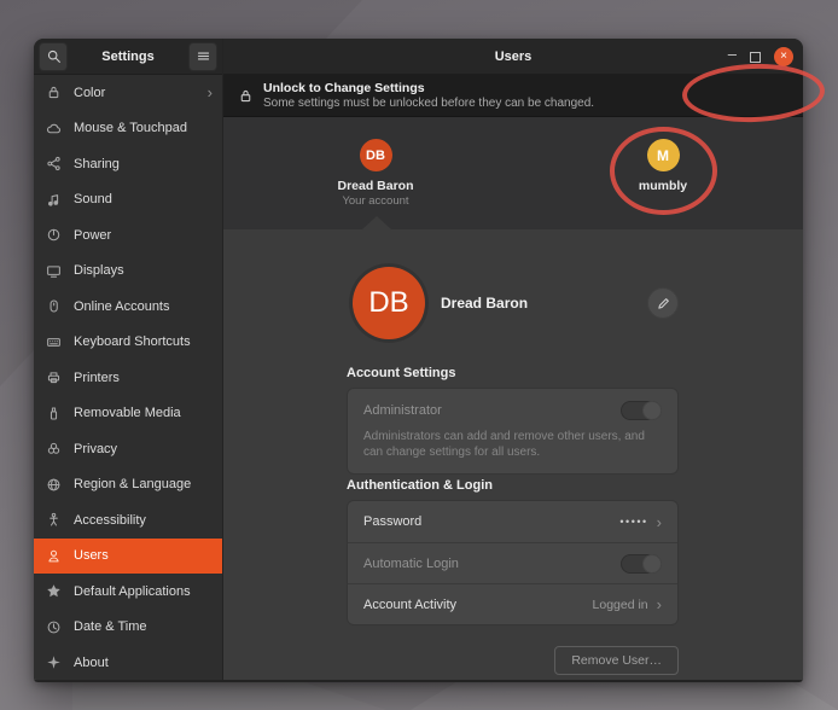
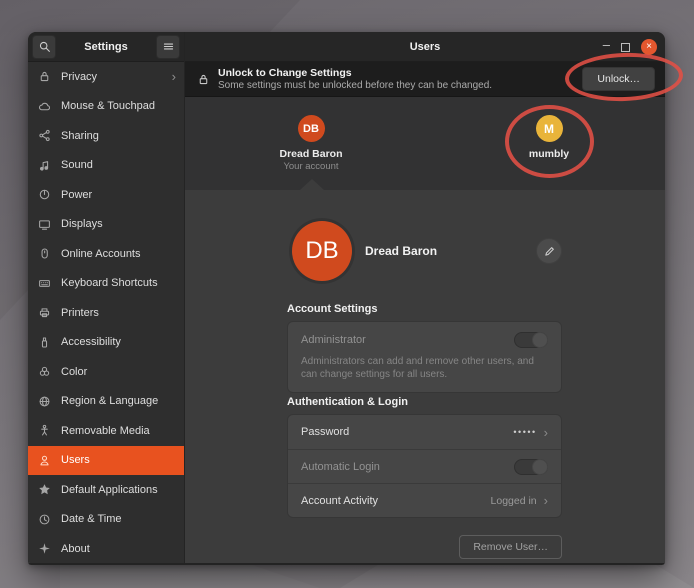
  Settings
- Color
+ Privacy
  ›
  Mouse & Touchpad
  Sharing
  Sound
  Power
  Displays
  Online Accounts
  Keyboard Shortcuts
  Printers
- Removable Media
+ Accessibility
- Privacy
+ Color
  Region & Language
- Accessibility
+ Removable Media
  Users
  Default Applications
  Date & Time
  About
  Users
  –
  ×
  Unlock to Change Settings
  Some settings must be unlocked before they can be changed.
+ Unlock…
  DB
  Dread Baron
  Your account
  M
  mumbly
  DB
  Dread Baron
  Account Settings
  Administrator
  Administrators can add and remove other users, and can change settings for all users.
  Authentication & Login
  Password
  •••••
  ›
  Automatic Login
  Account Activity
  Logged in
  ›
  Remove User…
